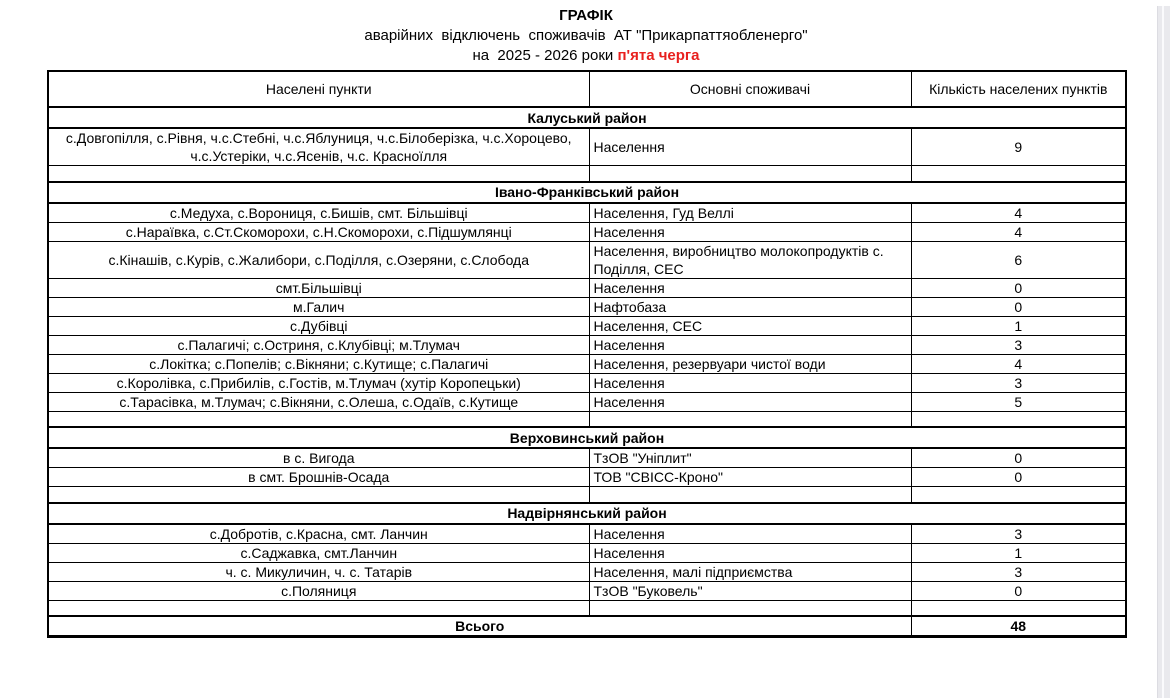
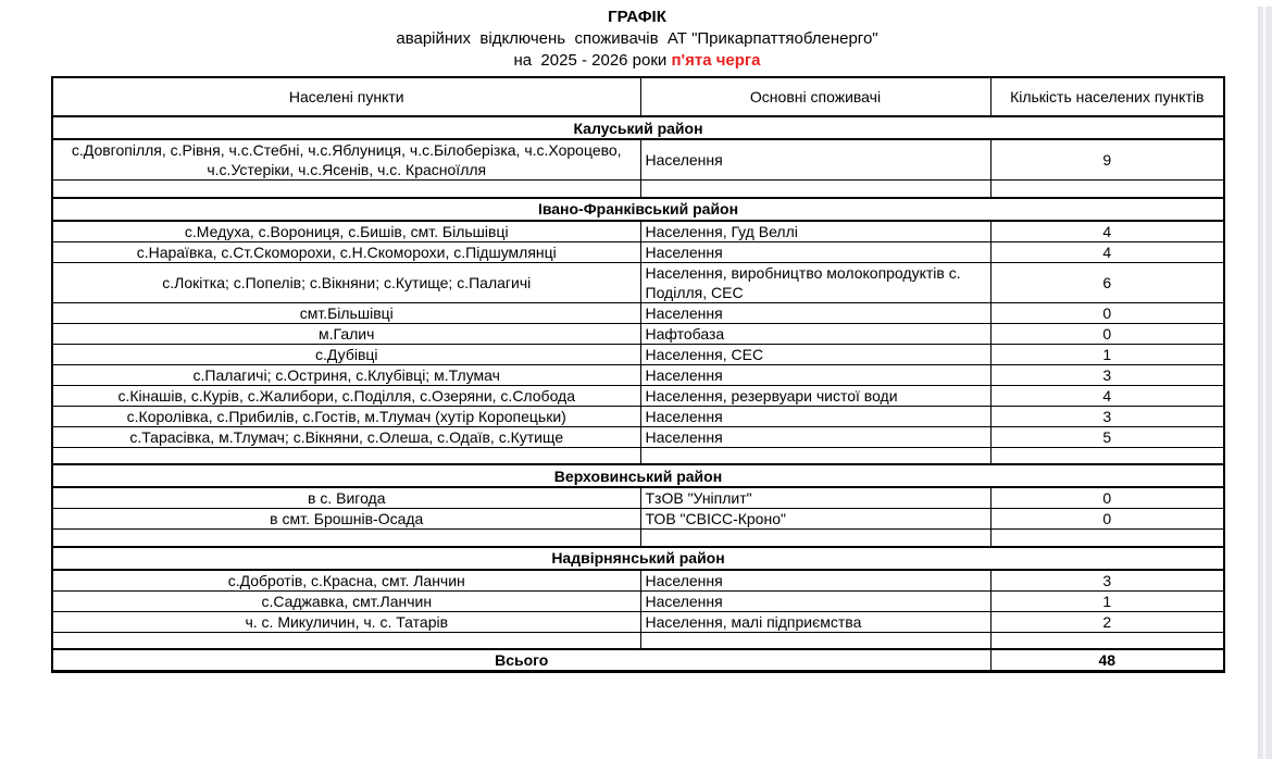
  ГРАФІК
  аварійних відключень споживачів АТ "Прикарпаттяобленерго"
  на 2025 - 2026 роки п'ята черга
  Населені пункти	Основні споживачі	Кількість населених пунктів
  Калуський район
  с.Довгопілля, с.Рівня, ч.с.Стебні, ч.с.Яблуниця, ч.с.Білоберізка, ч.с.Хороцево, ч.с.Устеріки, ч.с.Ясенів, ч.с. Красноїлля	Населення	9
  Івано-Франківський район
  с.Медуха, с.Ворониця, с.Бишів, смт. Більшівці	Населення, Гуд Веллі	4
  с.Нараївка, с.Ст.Скоморохи, с.Н.Скоморохи, с.Підшумлянці	Населення	4
- с.Кінашів, с.Курів, с.Жалибори, с.Поділля, с.Озеряни, с.Слобода	Населення, виробництво молокопродуктів с. Поділля, СЕС	6
+ с.Локітка; с.Попелів; с.Вікняни; с.Кутище; с.Палагичі	Населення, виробництво молокопродуктів с. Поділля, СЕС	6
  смт.Більшівці	Населення	0
  м.Галич	Нафтобаза	0
  с.Дубівці	Населення, СЕС	1
  с.Палагичі; с.Остриня, с.Клубівці; м.Тлумач	Населення	3
- с.Локітка; с.Попелів; с.Вікняни; с.Кутище; с.Палагичі	Населення, резервуари чистої води	4
+ с.Кінашів, с.Курів, с.Жалибори, с.Поділля, с.Озеряни, с.Слобода	Населення, резервуари чистої води	4
  с.Королівка, с.Прибилів, с.Гостів, м.Тлумач (хутір Коропецьки)	Населення	3
  с.Тарасівка, м.Тлумач; с.Вікняни, с.Олеша, с.Одаїв, с.Кутище	Населення	5
  Верховинський район
  в с. Вигода	ТзОВ "Уніплит"	0
  в смт. Брошнів-Осада	ТОВ "СВІСС-Кроно"	0
  Надвірнянський район
  с.Добротів, с.Красна, смт. Ланчин	Населення	3
  с.Саджавка, смт.Ланчин	Населення	1
- ч. с. Микуличин, ч. с. Татарів	Населення, малі підприємства	3
+ ч. с. Микуличин, ч. с. Татарів	Населення, малі підприємства	2
- с.Поляниця	ТзОВ "Буковель"	0
  Всього	48
